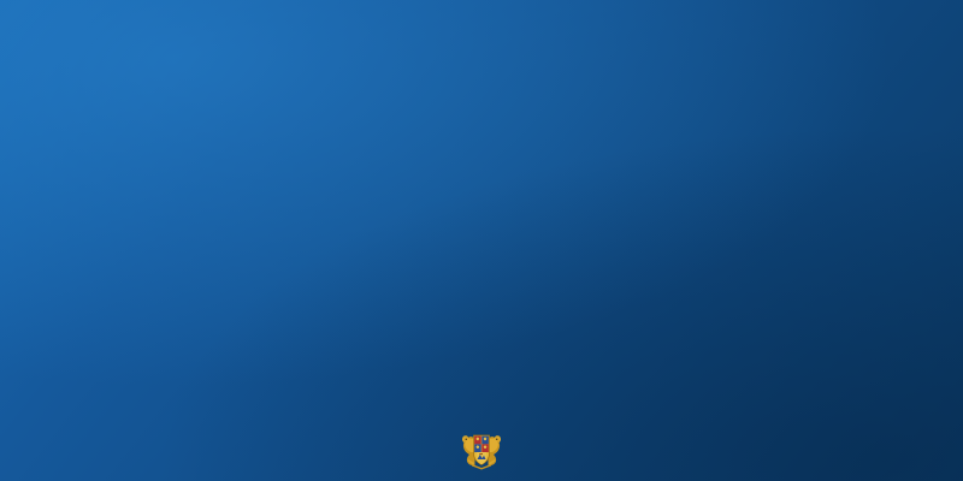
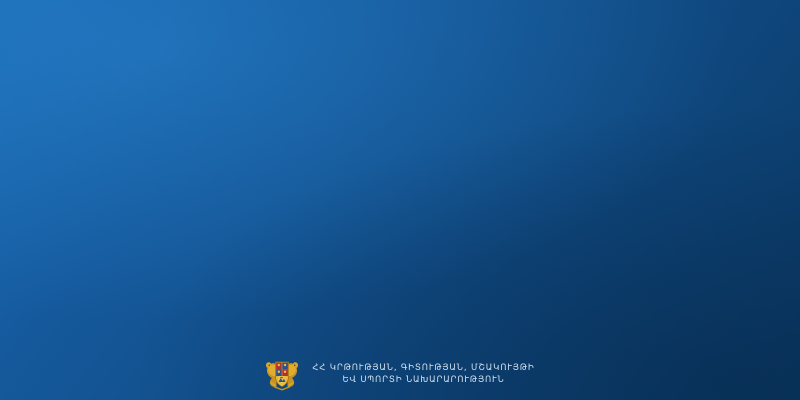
+ ՀՀ ԿՐԹՈՒԹՅԱՆ, ԳԻՏՈՒԹՅԱՆ, ՄՇԱԿՈՒՅԹԻ
+ ԵՎ ՍՊՈՐՏԻ ՆԱԽԱՐԱՐՈՒԹՅՈՒՆ
